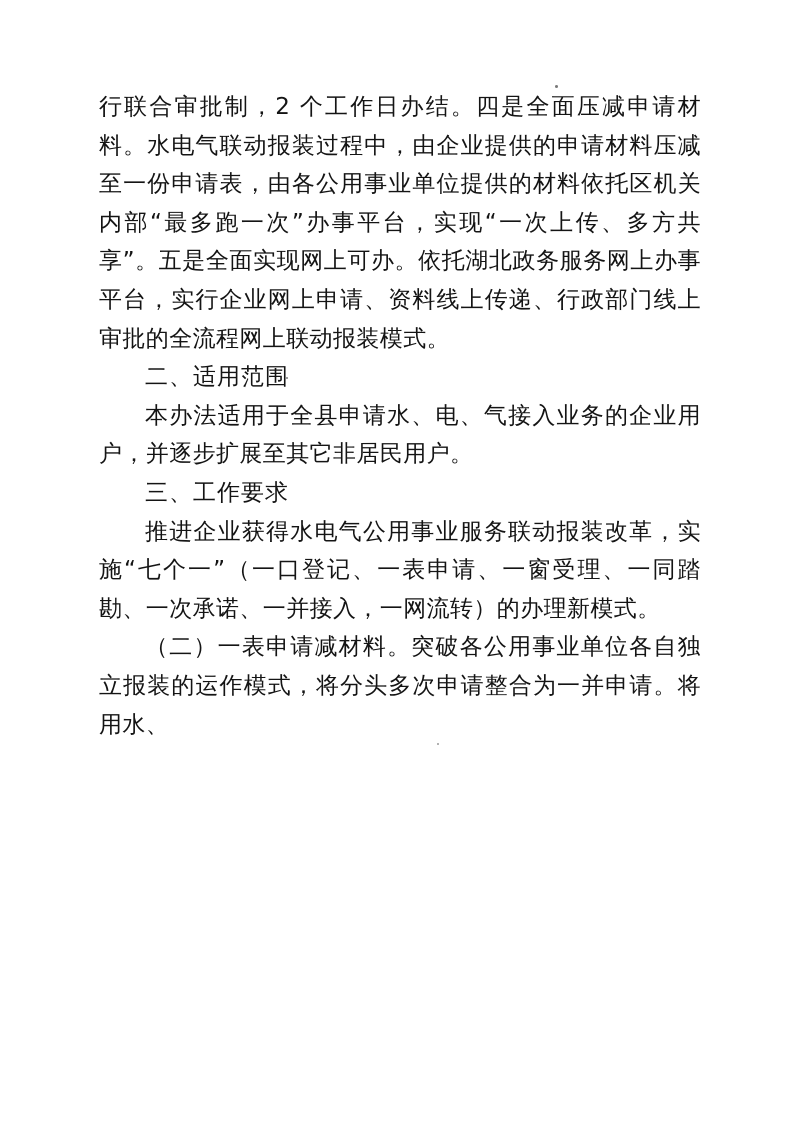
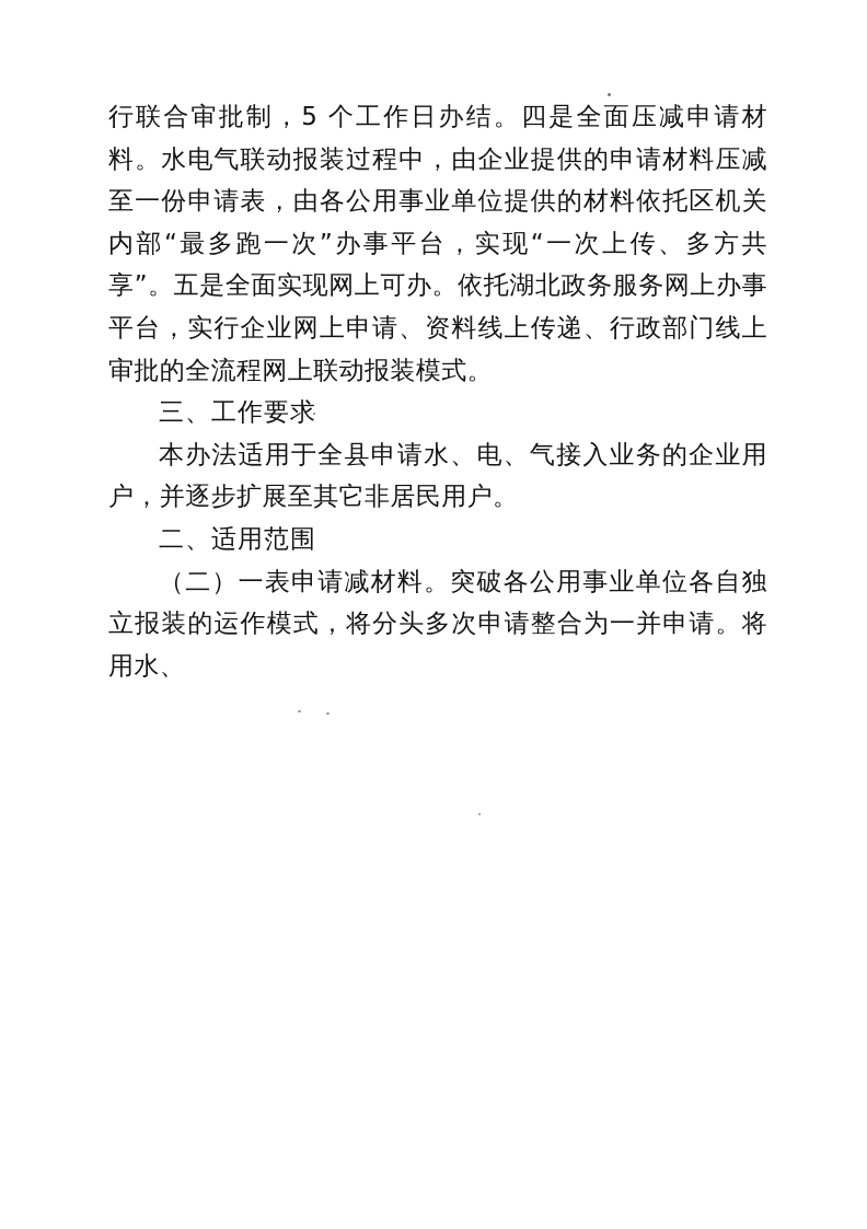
- 行联合审批制，2 个工作日办结。四是全面压减申请材料。水电气联动报装过程中，由企业提供的申请材料压减至一份申请表，由各公用事业单位提供的材料依托区机关内部“最多跑一次”办事平台，实现“一次上传、多方共享”。五是全面实现网上可办。依托湖北政务服务网上办事平台，实行企业网上申请、资料线上传递、行政部门线上审批的全流程网上联动报装模式。
+ 行联合审批制，5 个工作日办结。四是全面压减申请材料。水电气联动报装过程中，由企业提供的申请材料压减至一份申请表，由各公用事业单位提供的材料依托区机关内部“最多跑一次”办事平台，实现“一次上传、多方共享”。五是全面实现网上可办。依托湖北政务服务网上办事平台，实行企业网上申请、资料线上传递、行政部门线上审批的全流程网上联动报装模式。
- 二、适用范围
+ 三、工作要求
  本办法适用于全县申请水、电、气接入业务的企业用户，并逐步扩展至其它非居民用户。
- 三、工作要求
+ 二、适用范围
- 推进企业获得水电气公用事业服务联动报装改革，实施“七个一”（一口登记、一表申请、一窗受理、一同踏勘、一次承诺、一并接入，一网流转）的办理新模式。
  （二）一表申请减材料。突破各公用事业单位各自独立报装的运作模式，将分头多次申请整合为一并申请。将用水、
